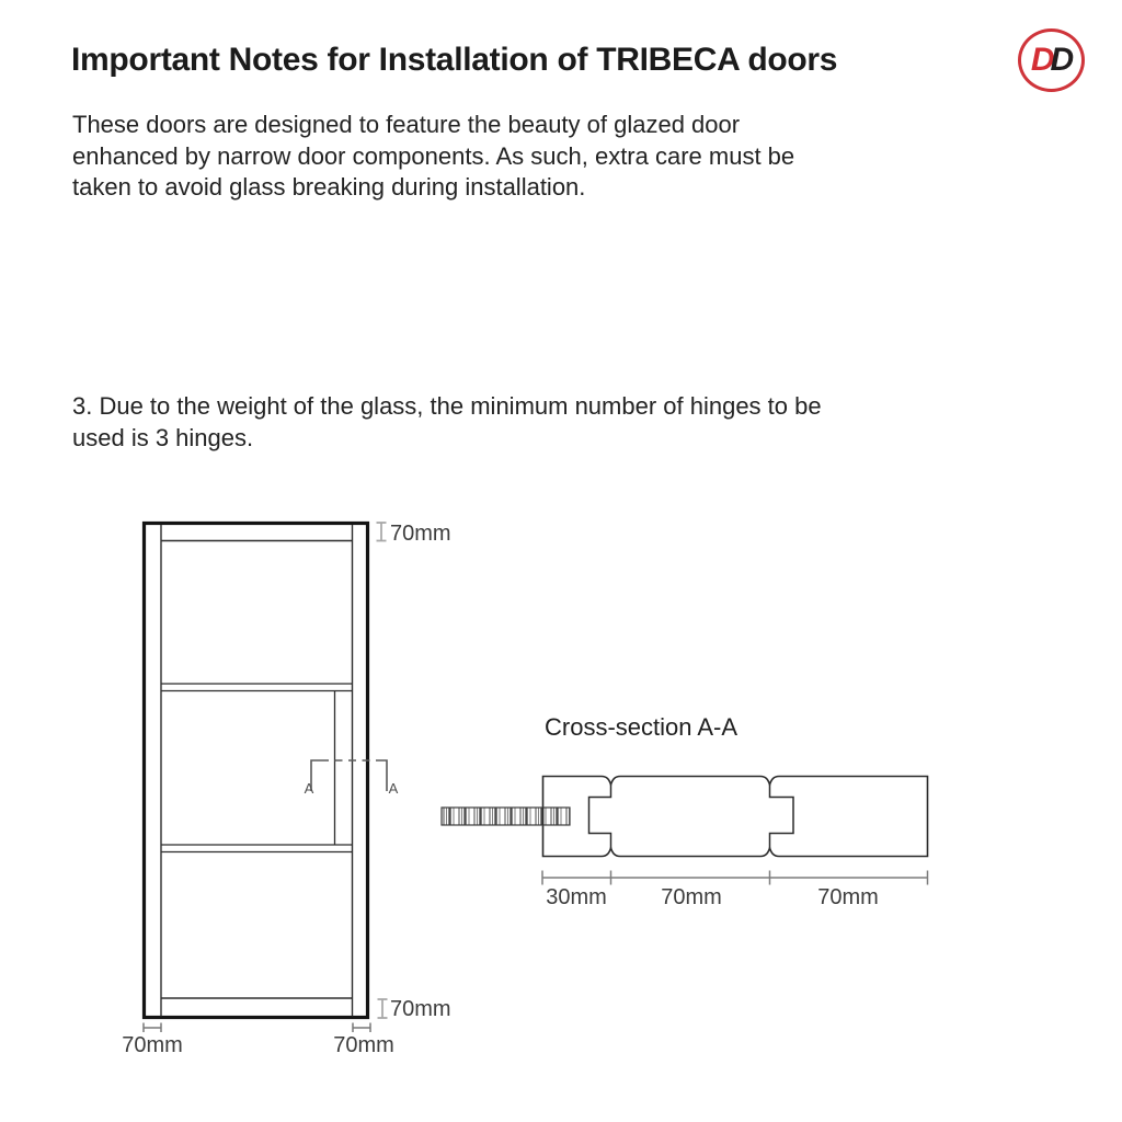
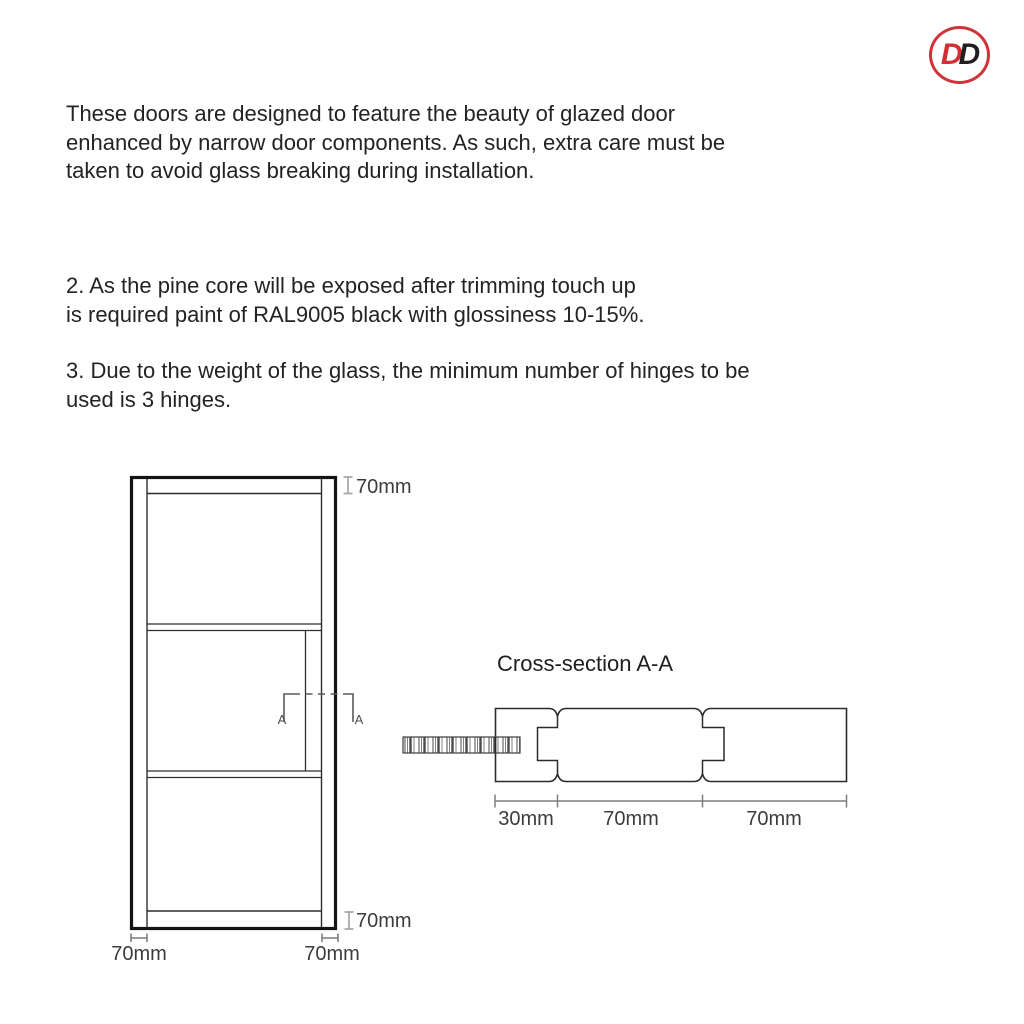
- Important Notes for Installation of TRIBECA doors
  D
  D
  These doors are designed to feature the beauty of glazed door
  enhanced by narrow door components. As such, extra care must be
  taken to avoid glass breaking during installation.
+ 2. As the pine core will be exposed after trimming touch up
+ is required paint of RAL9005 black with glossiness 10-15%.
  3. Due to the weight of the glass, the minimum number of hinges to be
  used is 3 hinges.
  70mm
  70mm
  70mm
  70mm
  A
  A
  Cross-section A-A
  30mm
  70mm
  70mm
